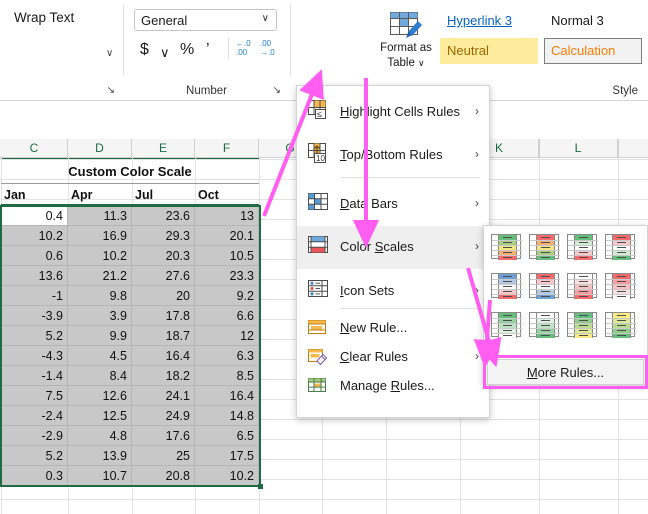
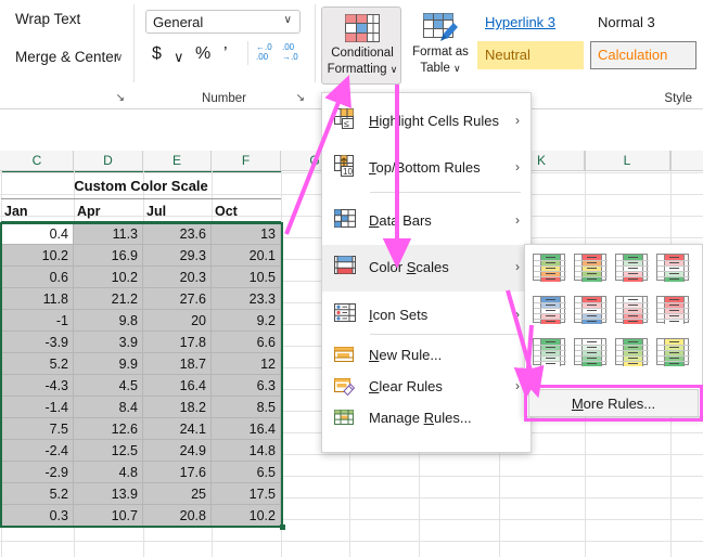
  Wrap Text
+ Merge & Center
  ∨
  ↘
  General
  ∨
  $
  ∨
  %
  ’
  ←.0
  .00
  .00
  →.0
  Number
  ↘
+ Conditional
+ Formatting ∨
  Format as
  Table ∨
  Hyperlink 3
  Normal 3
  Neutral
  Calculation
  Style
  C
  D
  E
  F
  K
  L
  Jan
  Apr
  Jul
  Oct
  0.4
  11.3
  23.6
  13
  10.2
  16.9
  29.3
  20.1
  0.6
  10.2
  20.3
  10.5
- 13.6
+ 11.8
  21.2
  27.6
  23.3
  -1
  9.8
  20
  9.2
  -3.9
  3.9
  17.8
  6.6
  5.2
  9.9
  18.7
  12
  -4.3
  4.5
  16.4
  6.3
  -1.4
  8.4
  18.2
  8.5
  7.5
  12.6
  24.1
  16.4
  -2.4
  12.5
  24.9
  14.8
  -2.9
  4.8
  17.6
  6.5
  5.2
  13.9
  25
  17.5
  0.3
  10.7
  20.8
  10.2
  Custom Color Scale
  ≤
  Highlight Cells Rules
  ›
  10
  Top/Bottom Rules
  ›
  Data Bars
  ›
  Color Scales
  ›
  Icon Sets
  ›
  New Rule...
  Clear Rules
  ›
  Manage Rules...
  More Rules...
